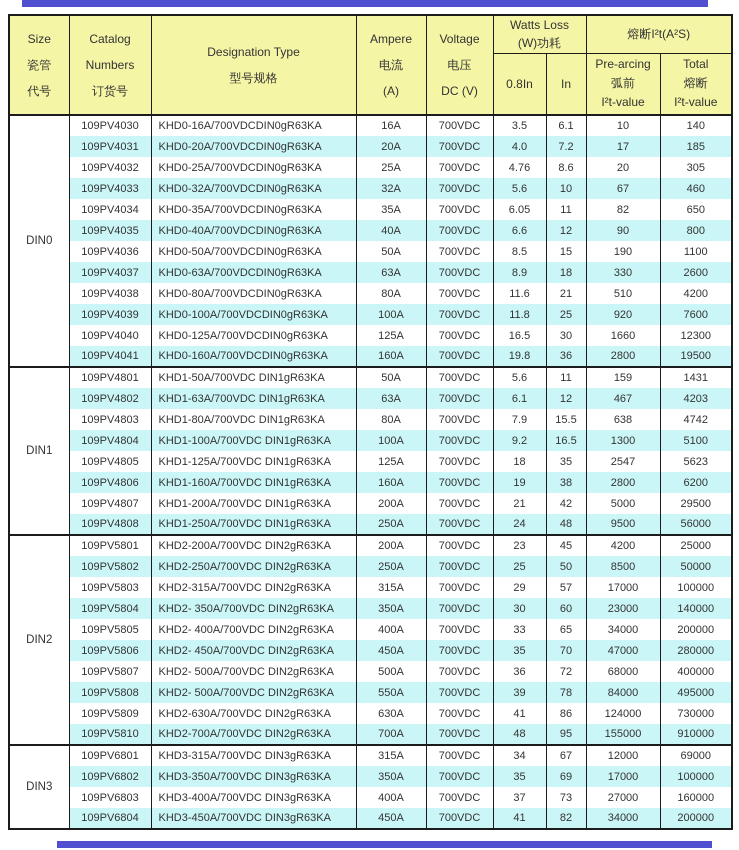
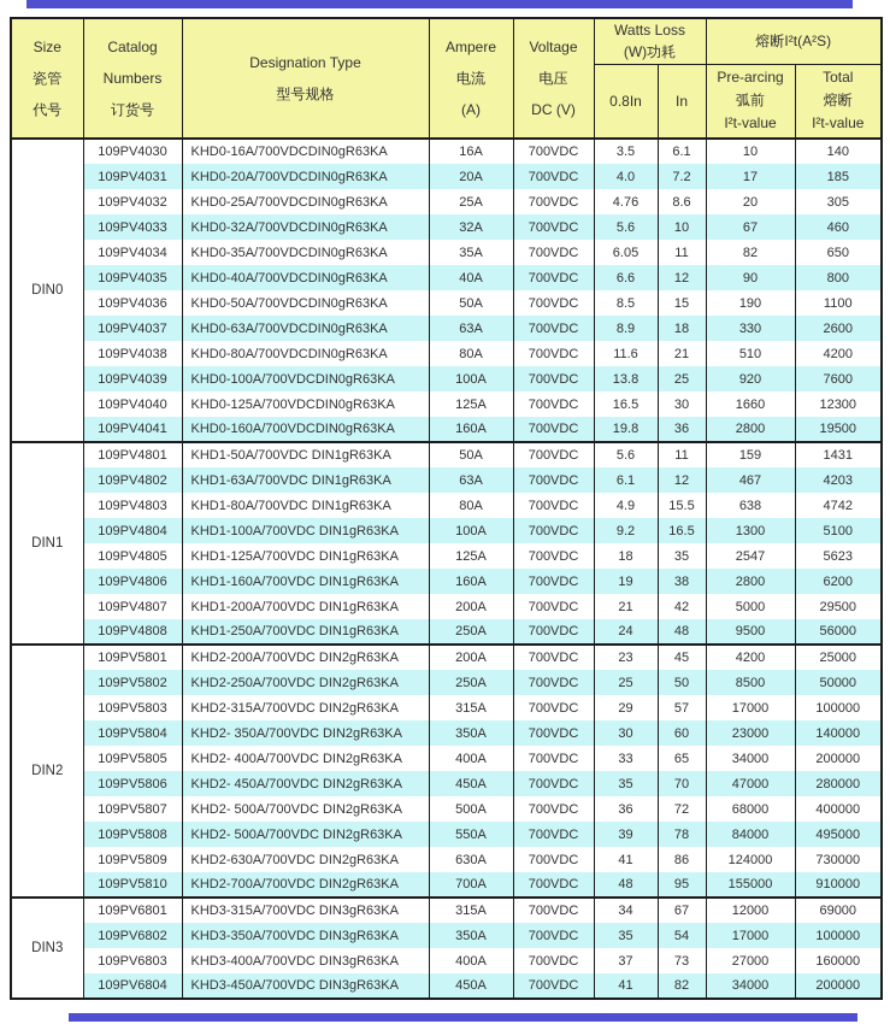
  Size 瓷管 代号	Catalog Numbers 订货号	Designation Type 型号规格	Ampere 电流 (A)	Voltage 电压 DC (V)	Watts Loss (W)功耗	熔断I²t(A²S)
  0.8In	In	Pre-arcing 弧前 I²t-value	Total 熔断 I²t-value
  DIN0	109PV4030	KHD0-16A/700VDCDIN0gR63KA	16A	700VDC	3.5	6.1	10	140
  109PV4031	KHD0-20A/700VDCDIN0gR63KA	20A	700VDC	4.0	7.2	17	185
  109PV4032	KHD0-25A/700VDCDIN0gR63KA	25A	700VDC	4.76	8.6	20	305
  109PV4033	KHD0-32A/700VDCDIN0gR63KA	32A	700VDC	5.6	10	67	460
  109PV4034	KHD0-35A/700VDCDIN0gR63KA	35A	700VDC	6.05	11	82	650
  109PV4035	KHD0-40A/700VDCDIN0gR63KA	40A	700VDC	6.6	12	90	800
  109PV4036	KHD0-50A/700VDCDIN0gR63KA	50A	700VDC	8.5	15	190	1100
  109PV4037	KHD0-63A/700VDCDIN0gR63KA	63A	700VDC	8.9	18	330	2600
  109PV4038	KHD0-80A/700VDCDIN0gR63KA	80A	700VDC	11.6	21	510	4200
- 109PV4039	KHD0-100A/700VDCDIN0gR63KA	100A	700VDC	11.8	25	920	7600
+ 109PV4039	KHD0-100A/700VDCDIN0gR63KA	100A	700VDC	13.8	25	920	7600
  109PV4040	KHD0-125A/700VDCDIN0gR63KA	125A	700VDC	16.5	30	1660	12300
  109PV4041	KHD0-160A/700VDCDIN0gR63KA	160A	700VDC	19.8	36	2800	19500
  DIN1	109PV4801	KHD1-50A/700VDC DIN1gR63KA	50A	700VDC	5.6	11	159	1431
  109PV4802	KHD1-63A/700VDC DIN1gR63KA	63A	700VDC	6.1	12	467	4203
- 109PV4803	KHD1-80A/700VDC DIN1gR63KA	80A	700VDC	7.9	15.5	638	4742
+ 109PV4803	KHD1-80A/700VDC DIN1gR63KA	80A	700VDC	4.9	15.5	638	4742
  109PV4804	KHD1-100A/700VDC DIN1gR63KA	100A	700VDC	9.2	16.5	1300	5100
  109PV4805	KHD1-125A/700VDC DIN1gR63KA	125A	700VDC	18	35	2547	5623
  109PV4806	KHD1-160A/700VDC DIN1gR63KA	160A	700VDC	19	38	2800	6200
  109PV4807	KHD1-200A/700VDC DIN1gR63KA	200A	700VDC	21	42	5000	29500
  109PV4808	KHD1-250A/700VDC DIN1gR63KA	250A	700VDC	24	48	9500	56000
  DIN2	109PV5801	KHD2-200A/700VDC DIN2gR63KA	200A	700VDC	23	45	4200	25000
  109PV5802	KHD2-250A/700VDC DIN2gR63KA	250A	700VDC	25	50	8500	50000
  109PV5803	KHD2-315A/700VDC DIN2gR63KA	315A	700VDC	29	57	17000	100000
  109PV5804	KHD2- 350A/700VDC DIN2gR63KA	350A	700VDC	30	60	23000	140000
  109PV5805	KHD2- 400A/700VDC DIN2gR63KA	400A	700VDC	33	65	34000	200000
  109PV5806	KHD2- 450A/700VDC DIN2gR63KA	450A	700VDC	35	70	47000	280000
  109PV5807	KHD2- 500A/700VDC DIN2gR63KA	500A	700VDC	36	72	68000	400000
  109PV5808	KHD2- 500A/700VDC DIN2gR63KA	550A	700VDC	39	78	84000	495000
  109PV5809	KHD2-630A/700VDC DIN2gR63KA	630A	700VDC	41	86	124000	730000
  109PV5810	KHD2-700A/700VDC DIN2gR63KA	700A	700VDC	48	95	155000	910000
  DIN3	109PV6801	KHD3-315A/700VDC DIN3gR63KA	315A	700VDC	34	67	12000	69000
- 109PV6802	KHD3-350A/700VDC DIN3gR63KA	350A	700VDC	35	69	17000	100000
+ 109PV6802	KHD3-350A/700VDC DIN3gR63KA	350A	700VDC	35	54	17000	100000
  109PV6803	KHD3-400A/700VDC DIN3gR63KA	400A	700VDC	37	73	27000	160000
  109PV6804	KHD3-450A/700VDC DIN3gR63KA	450A	700VDC	41	82	34000	200000
